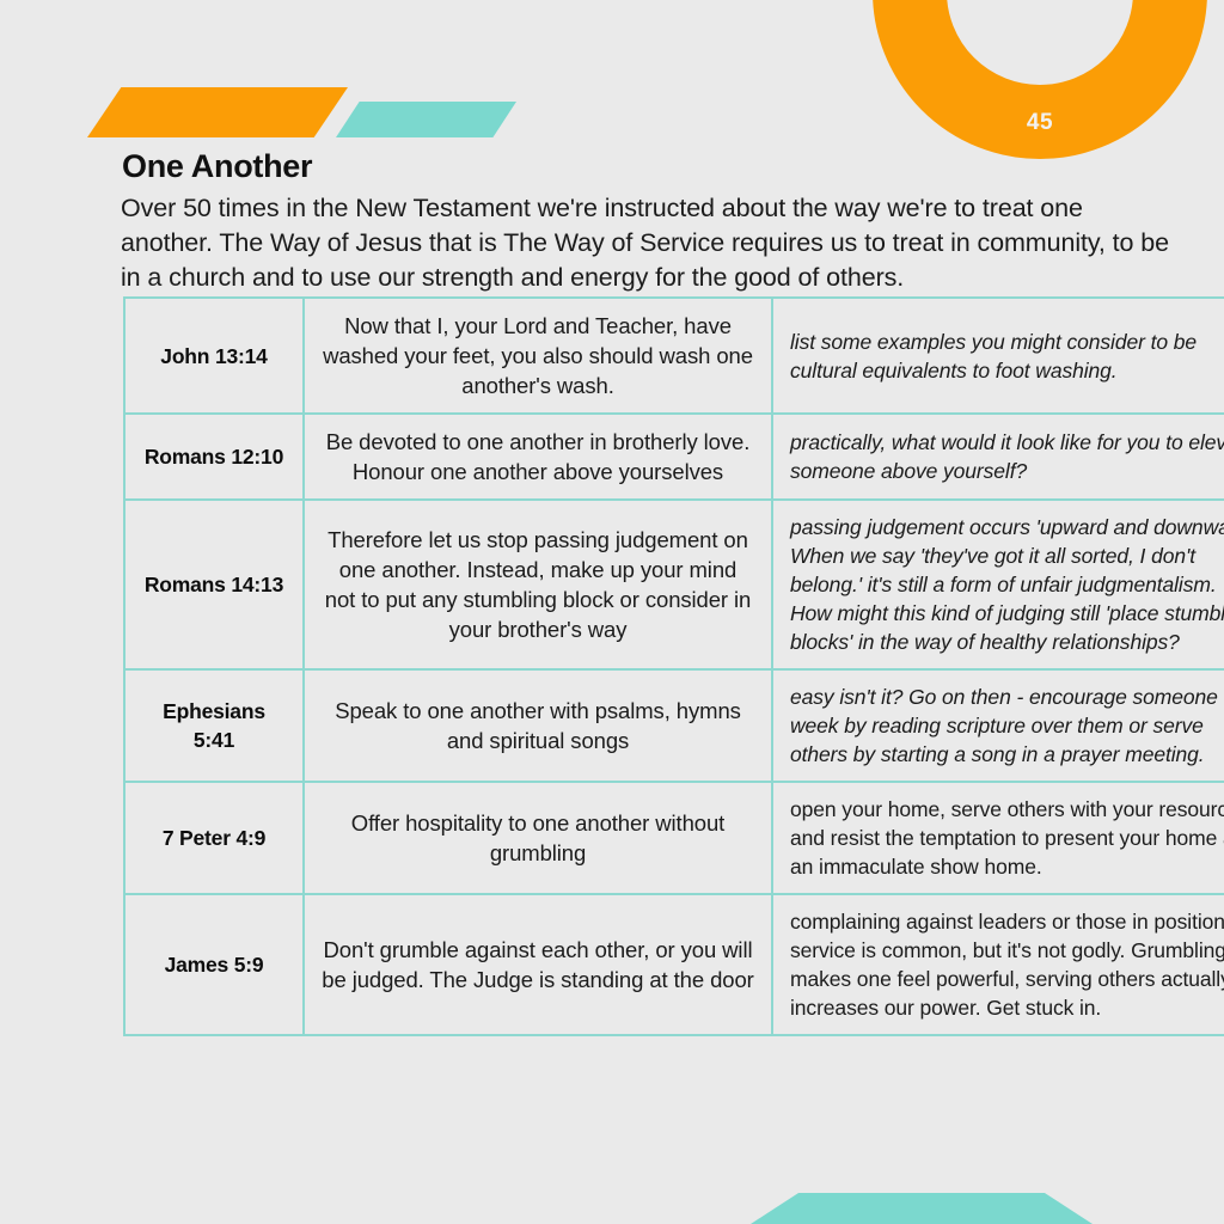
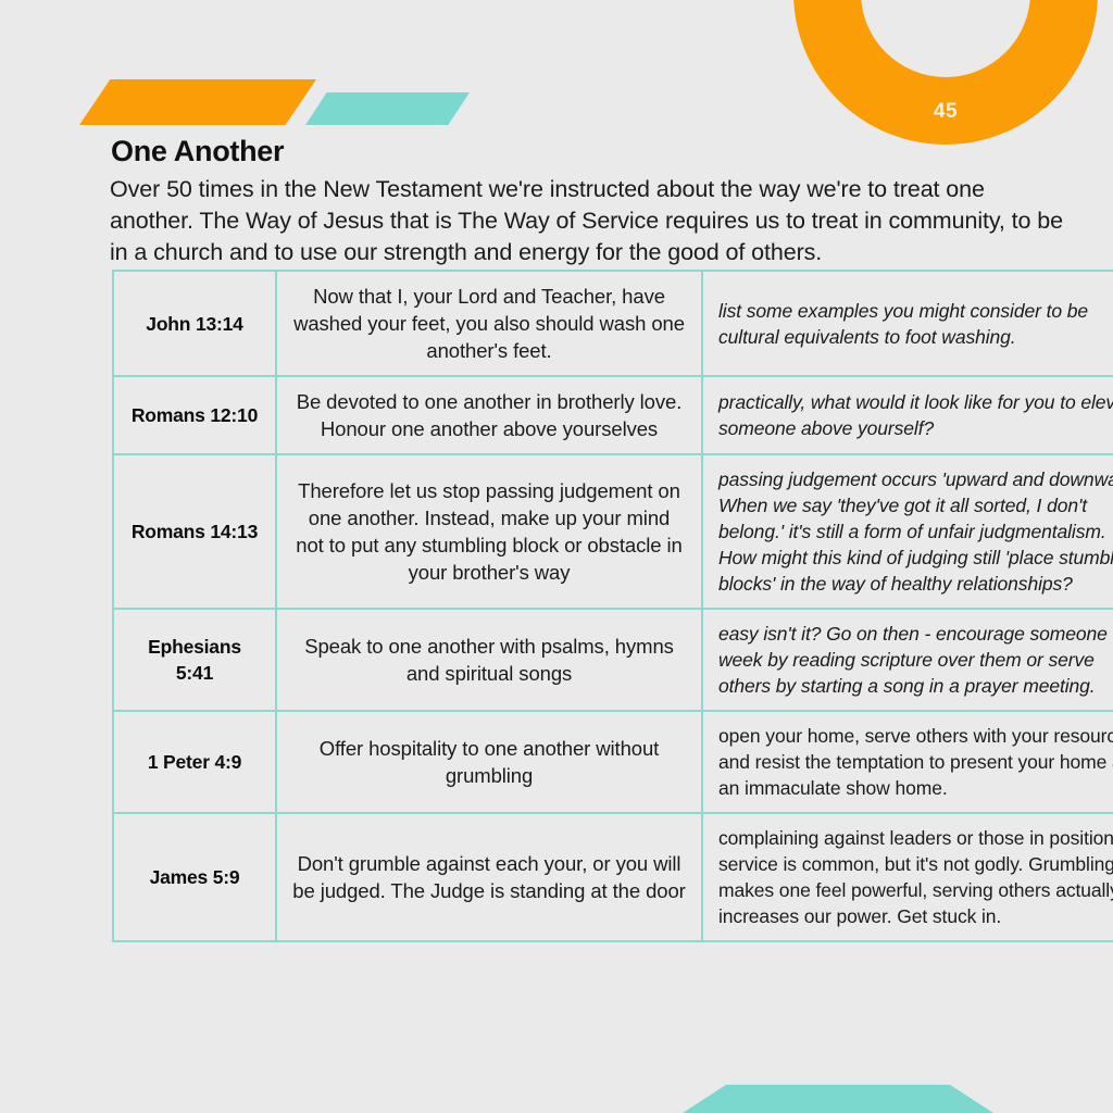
  45
  One Another
  Over 50 times in the New Testament we're instructed about the way we're to treat one another. The Way of Jesus that is The Way of Service requires us to treat in community, to be in a church and to use our strength and energy for the good of others.
- John 13:14	Now that I, your Lord and Teacher, have washed your feet, you also should wash one another's wash.	list some examples you might consider to be cultural equivalents to foot washing.
+ John 13:14	Now that I, your Lord and Teacher, have washed your feet, you also should wash one another's feet.	list some examples you might consider to be cultural equivalents to foot washing.
  Romans 12:10	Be devoted to one another in brotherly love. Honour one another above yourselves	practically, what would it look like for you to elev someone above yourself?
- Romans 14:13	Therefore let us stop passing judgement on one another. Instead, make up your mind not to put any stumbling block or consider in your brother's way	passing judgement occurs 'upward and downw When we say 'they've got it all sorted, I don't belong.' it's still a form of unfair judgmentalism. How might this kind of judging still 'place stumbl blocks' in the way of healthy relationships?
+ Romans 14:13	Therefore let us stop passing judgement on one another. Instead, make up your mind not to put any stumbling block or obstacle in your brother's way	passing judgement occurs 'upward and downw When we say 'they've got it all sorted, I don't belong.' it's still a form of unfair judgmentalism. How might this kind of judging still 'place stumbl blocks' in the way of healthy relationships?
  Ephesians 5:41	Speak to one another with psalms, hymns and spiritual songs	easy isn't it? Go on then - encourage someone week by reading scripture over them or serve others by starting a song in a prayer meeting.
- 7 Peter 4:9	Offer hospitality to one another without grumbling	open your home, serve others with your resourc and resist the temptation to present your home an immaculate show home.
+ 1 Peter 4:9	Offer hospitality to one another without grumbling	open your home, serve others with your resourc and resist the temptation to present your home an immaculate show home.
- James 5:9	Don't grumble against each other, or you will be judged. The Judge is standing at the door	complaining against leaders or those in position service is common, but it's not godly. Grumbling makes one feel powerful, serving others actuall increases our power. Get stuck in.
+ James 5:9	Don't grumble against each your, or you will be judged. The Judge is standing at the door	complaining against leaders or those in position service is common, but it's not godly. Grumbling makes one feel powerful, serving others actuall increases our power. Get stuck in.
